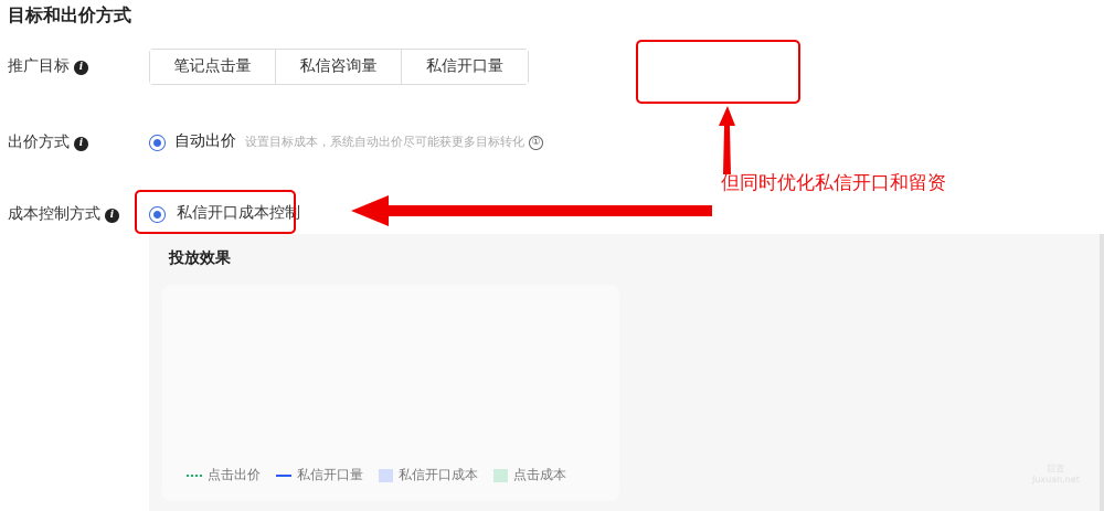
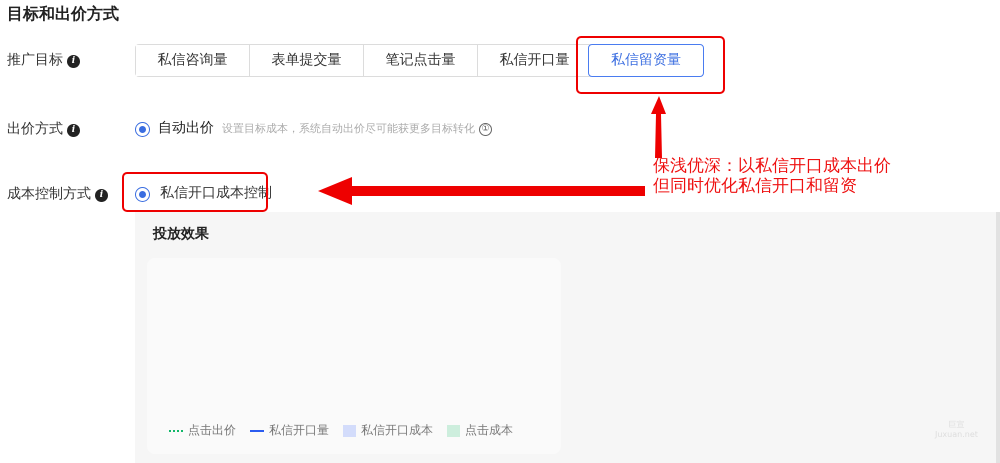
  目标和出价方式
  推广目标
  i
- 笔记点击量
+ 私信咨询量
+ 表单提交量
- 私信咨询量
+ 笔记点击量
  私信开口量
+ 私信留资量
  出价方式
  i
  自动出价
  设置目标成本，系统自动出价尽可能获更多目标转化
  ①
  成本控制方式
  i
  私信开口成本控制
+ 保浅优深：以私信开口成本出价
  但同时优化私信开口和留资
  投放效果
  点击出价
  私信开口量
  私信开口成本
  点击成本
